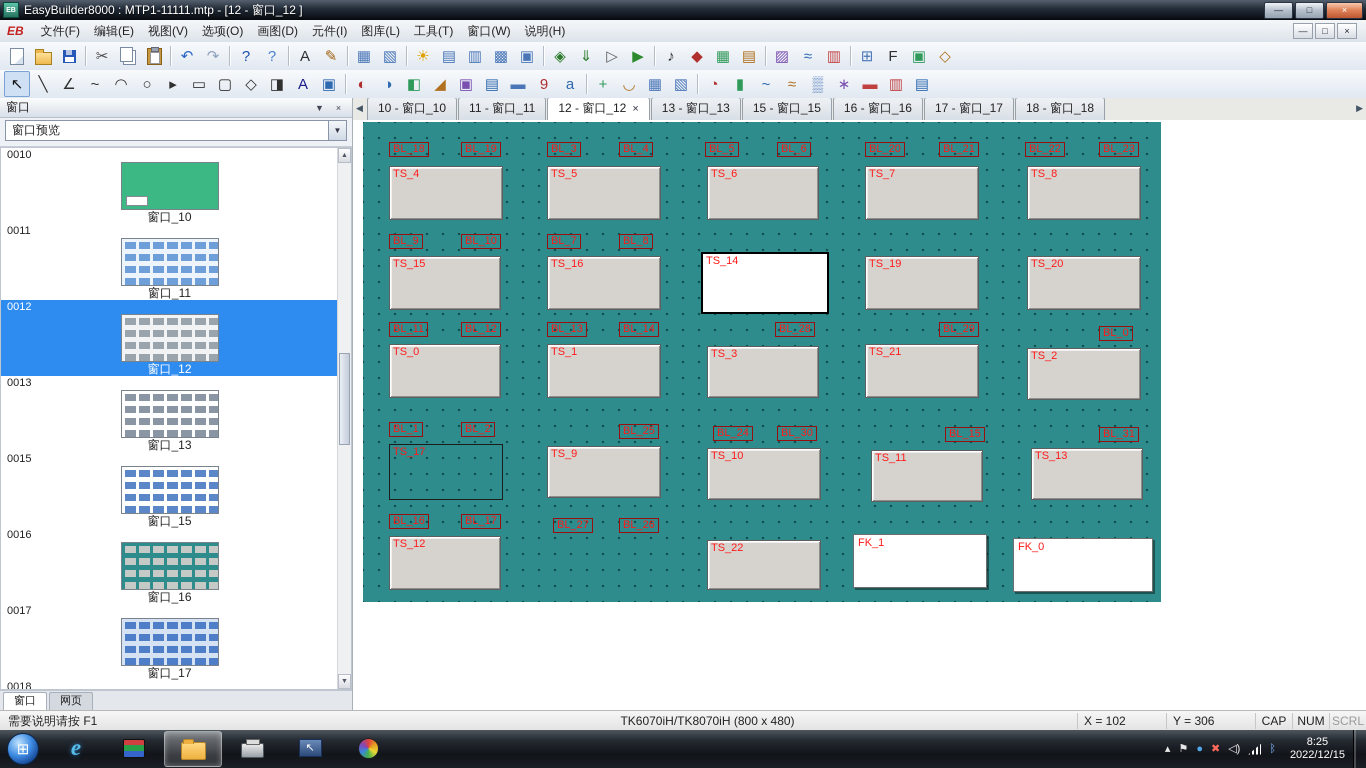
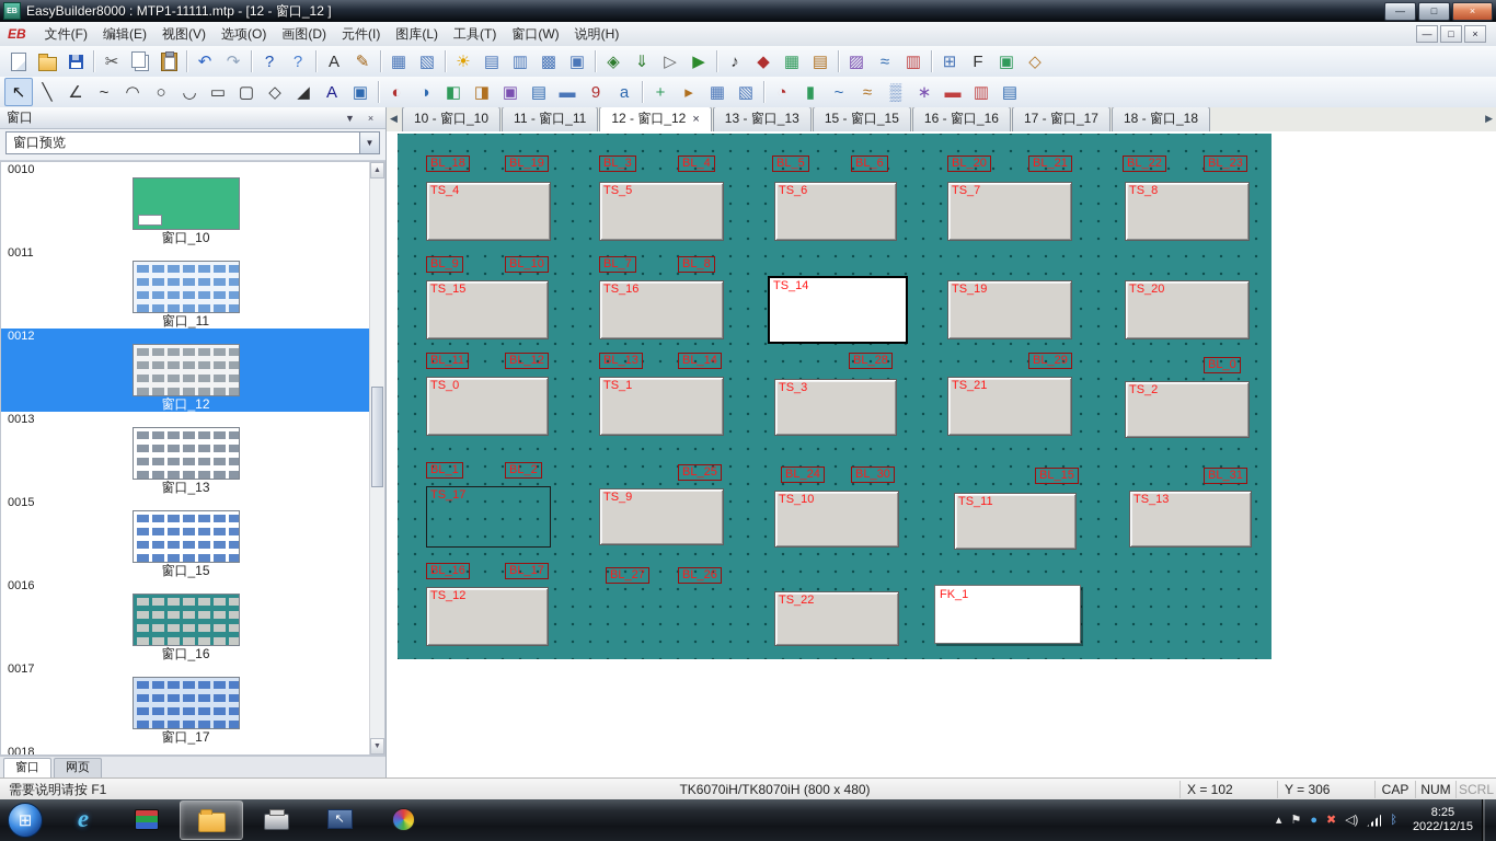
  EasyBuilder8000 : MTP1-11111.mtp - [12 - 窗口_12 ]
  —
  □
  ×
  EB
  文件(F)
  编辑(E)
  视图(V)
  选项(O)
  画图(D)
  元件(I)
  图库(L)
  工具(T)
  窗口(W)
  说明(H)
  —
  □
  ×
  ✂
  ↶
  ↷
  ?
  ?
  A
  ✎
  ▦
  ▧
  ☀
  ▤
  ▥
  ▩
  ▣
  ◈
  ⇓
  ▷
  ▶
  ♪
  ◆
  ▦
  ▤
  ▨
  ≈
  ▥
  ⊞
  F
  ▣
  ◇
  ↖
  ╲
  ∠
  ~
  ◠
  ○
- ▸
+ ◡
  ▭
  ▢
  ◇
- ◨
+ ◢
  A
  ▣
  ◐
  ◑
  ◧
- ◢
+ ◨
  ▣
  ▤
  ▬
  9
  a
  +
- ◡
+ ▸
  ▦
  ▧
  ◔
  ▮
  ~
  ≈
  ▒
  ∗
  ▬
  ▥
  ▤
  窗口
  ▼
  ×
  窗口预览
  ▼
  0010
  窗口_10
  0011
  窗口_11
  0012
  窗口_12
  0013
  窗口_13
  0015
  窗口_15
  0016
  窗口_16
  0017
  窗口_17
  0018
  窗口
  网页
  ◀
  10 - 窗口_10
  11 - 窗口_11
  12 - 窗口_12
  ×
  13 - 窗口_13
  15 - 窗口_15
  16 - 窗口_16
  17 - 窗口_17
  18 - 窗口_18
  ▶
  BL_18
  BL_19
  BL_3
  BL_4
  BL_5
  BL_6
  BL_20
  BL_21
  BL_22
  BL_23
  TS_4
  TS_5
  TS_6
  TS_7
  TS_8
  BL_9
  BL_10
  BL_7
  BL_8
  TS_15
  TS_16
  TS_14
  TS_19
  TS_20
  BL_11
  BL_12
  BL_13
  BL_14
  BL_28
  BL_29
  BL_0
  TS_0
  TS_1
  TS_3
  TS_21
  TS_2
  BL_1
  BL_2
  BL_25
  BL_24
  BL_30
  BL_15
  BL_31
  TS_17
  TS_9
  TS_10
  TS_11
  TS_13
  BL_16
  BL_17
  BL_27
  BL_26
  TS_12
  TS_22
  FK_1
- FK_0
  需要说明请按 F1
  TK6070iH/TK8070iH (800 x 480)
  X = 102
  Y = 306
  CAP
  NUM
  SCRL
  ⊞
  e
  ▴
  ⚑
  ●
  ✖
  ◁)
  ᛒ
  8:25
  2022/12/15
